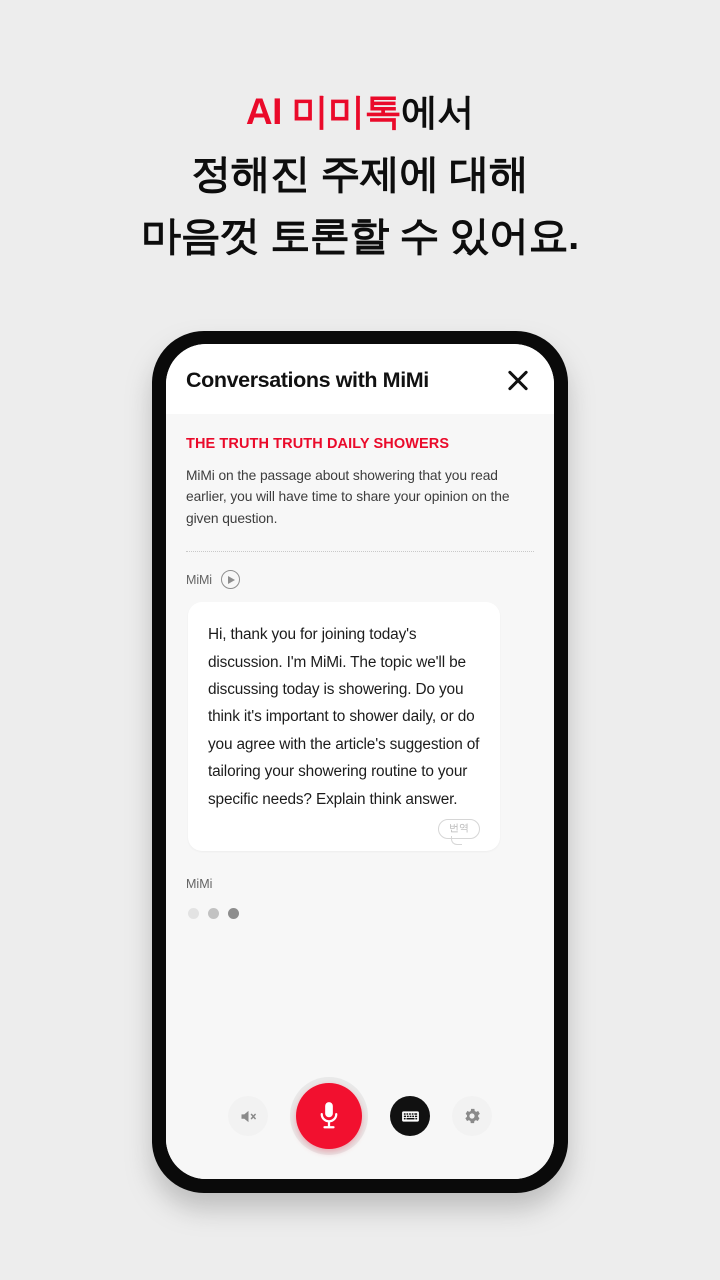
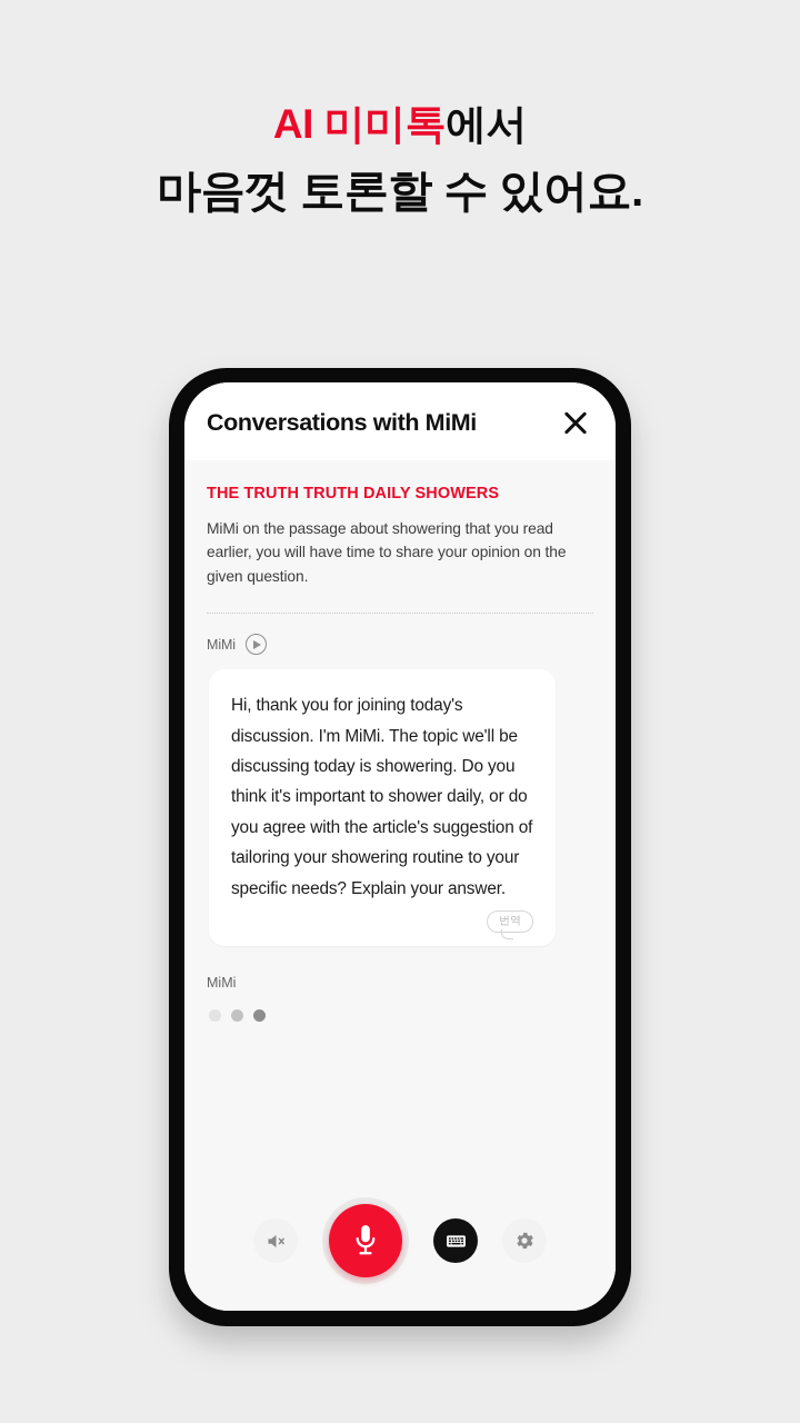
  AI 미미톡에서
- 정해진 주제에 대해
  마음껏 토론할 수 있어요.
  Conversations with MiMi
  THE TRUTH TRUTH DAILY SHOWERS
  MiMi on the passage about showering that you read earlier, you will have time to share your opinion on the given question.
  MiMi
- Hi, thank you for joining today's discussion. I'm MiMi. The topic we'll be discussing today is showering. Do you think it's important to shower daily, or do you agree with the article's suggestion of tailoring your showering routine to your specific needs? Explain think answer.
+ Hi, thank you for joining today's discussion. I'm MiMi. The topic we'll be discussing today is showering. Do you think it's important to shower daily, or do you agree with the article's suggestion of tailoring your showering routine to your specific needs? Explain your answer.
  번역
  MiMi
